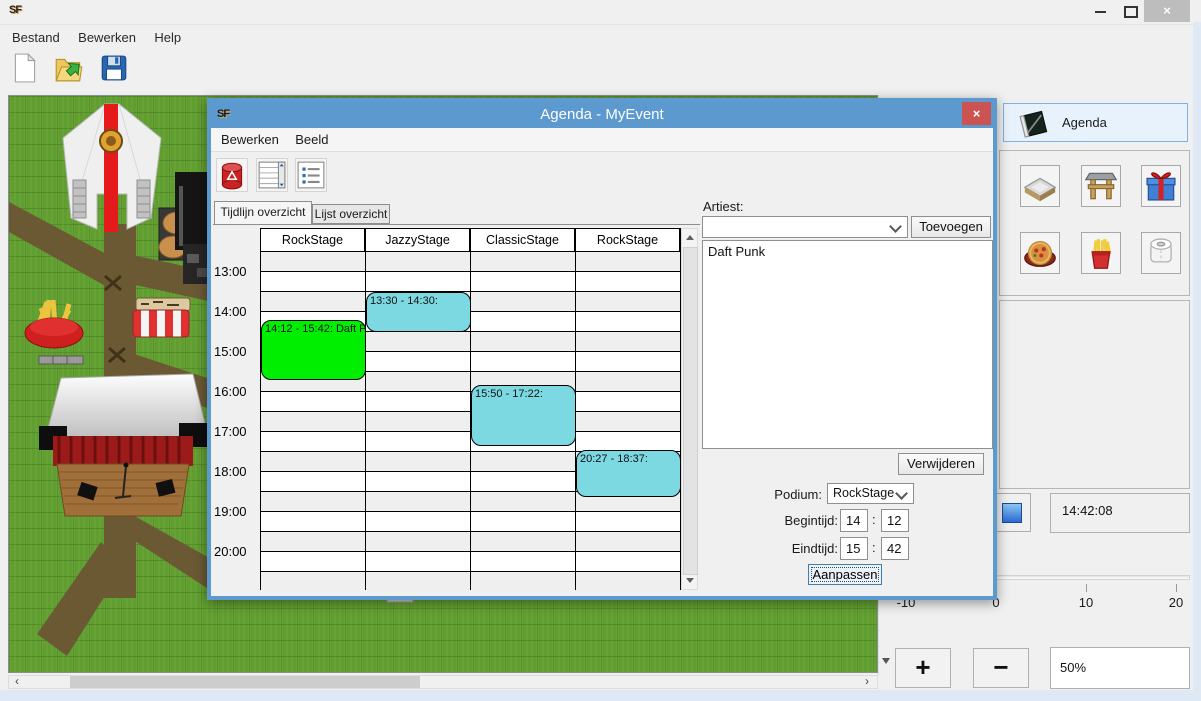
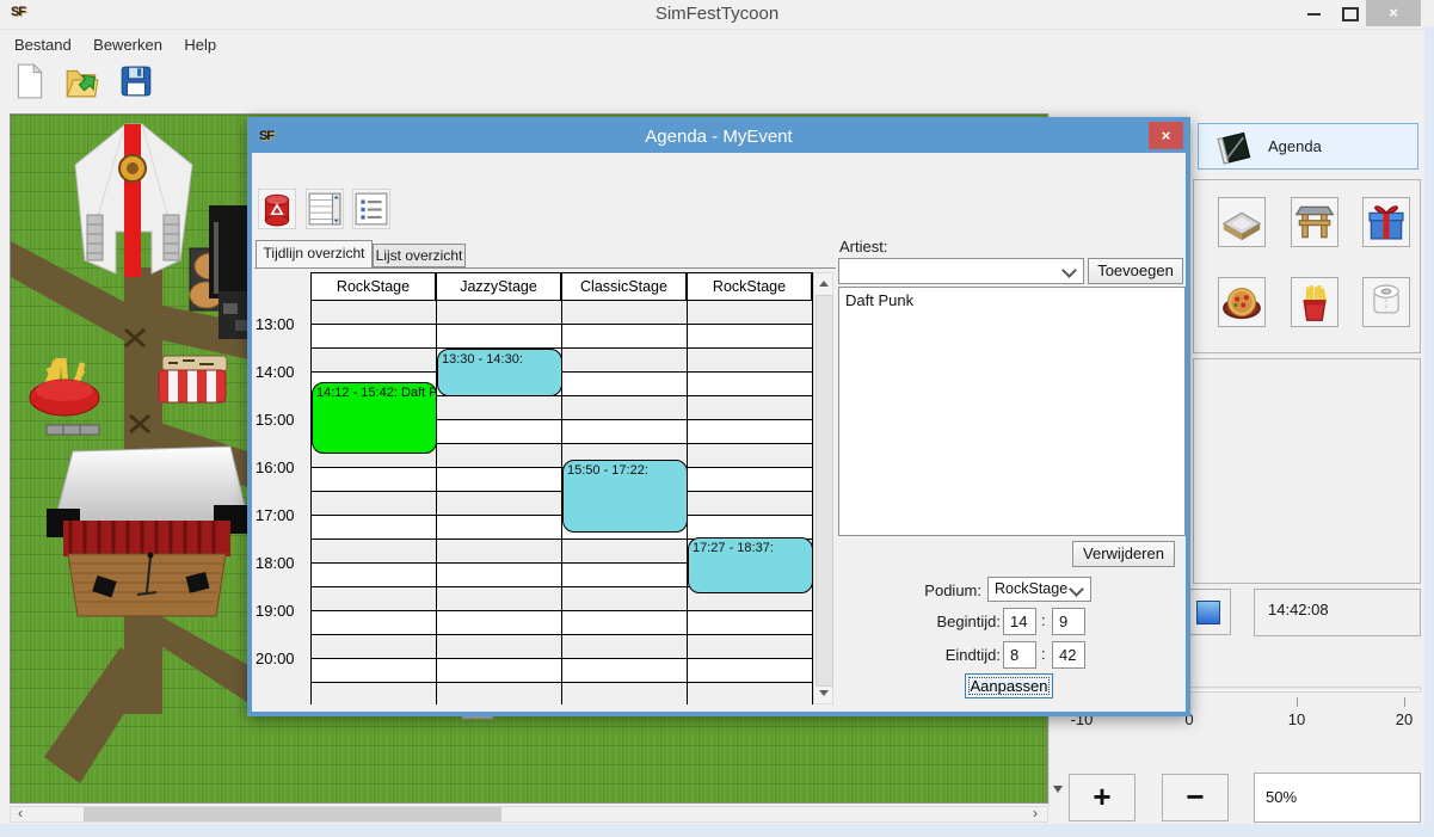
  SF
+ SimFestTycoon
  ×
  Bestand Bewerken Help
  ‹
  ›
  Agenda
  14:42:08
  -10
  0
  10
  20
  +
  −
  50%
  SF
  Agenda - MyEvent
  ×
- Bewerken Beeld
  Tijdlijn overzicht
  Lijst overzicht
  RockStage
  JazzyStage
  ClassicStage
  RockStage
  13:00
  14:00
  15:00
  16:00
  17:00
  18:00
  19:00
  20:00
  14:12 - 15:42: Daft P
  13:30 - 14:30:
  15:50 - 17:22:
- 20:27 - 18:37:
+ 17:27 - 18:37:
  Artiest:
  Toevoegen
  Daft Punk
  Verwijderen
  Podium:
  RockStage
  Begintijd:
  14
  :
- 12
+ 9
  Eindtijd:
- 15
+ 8
  :
  42
  Aanpassen
